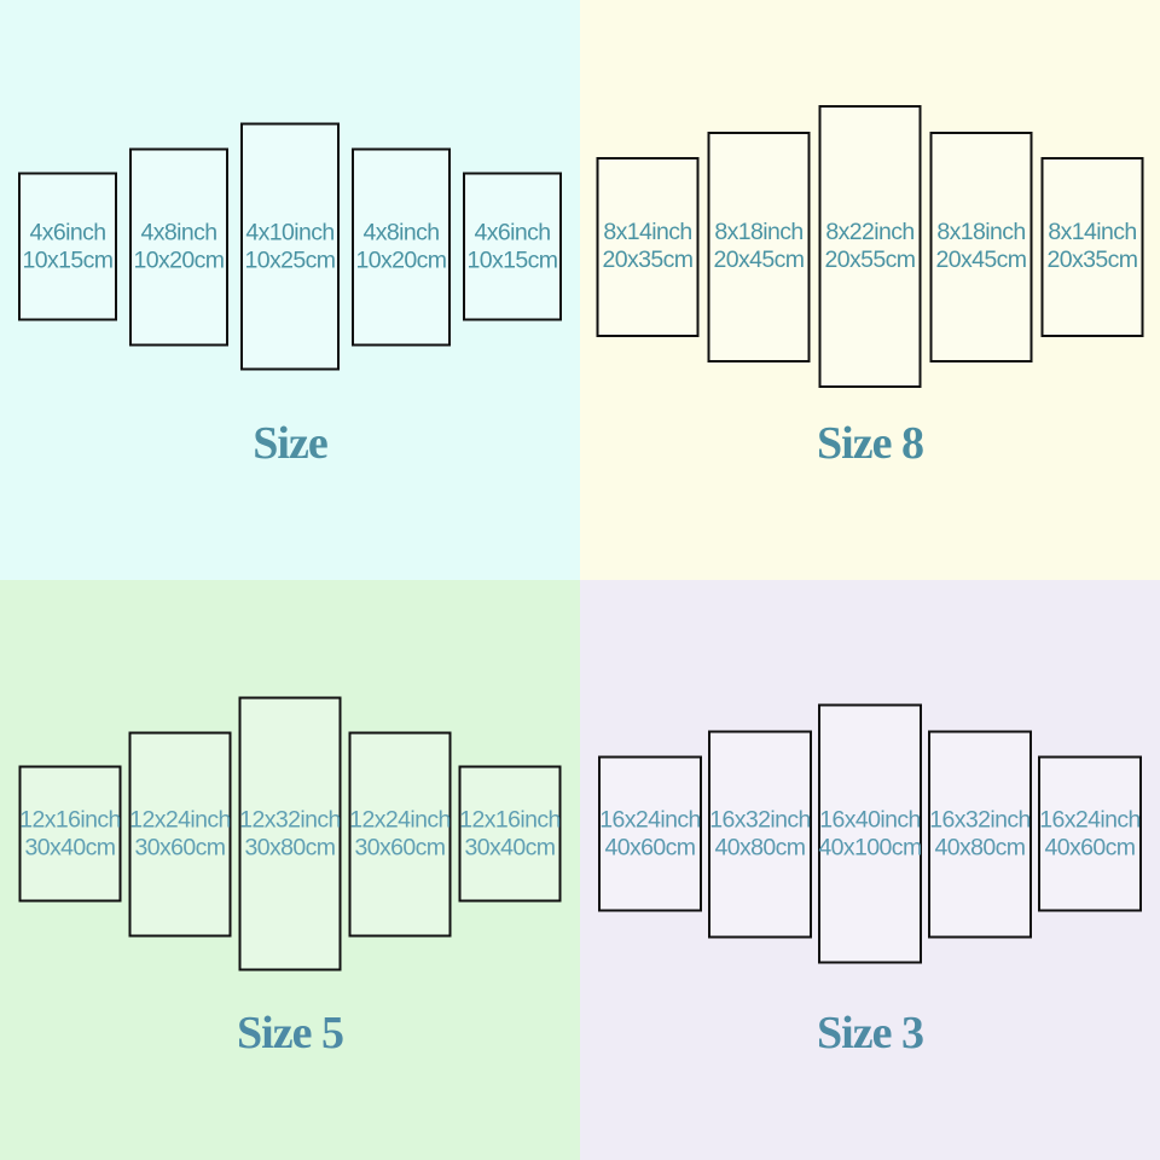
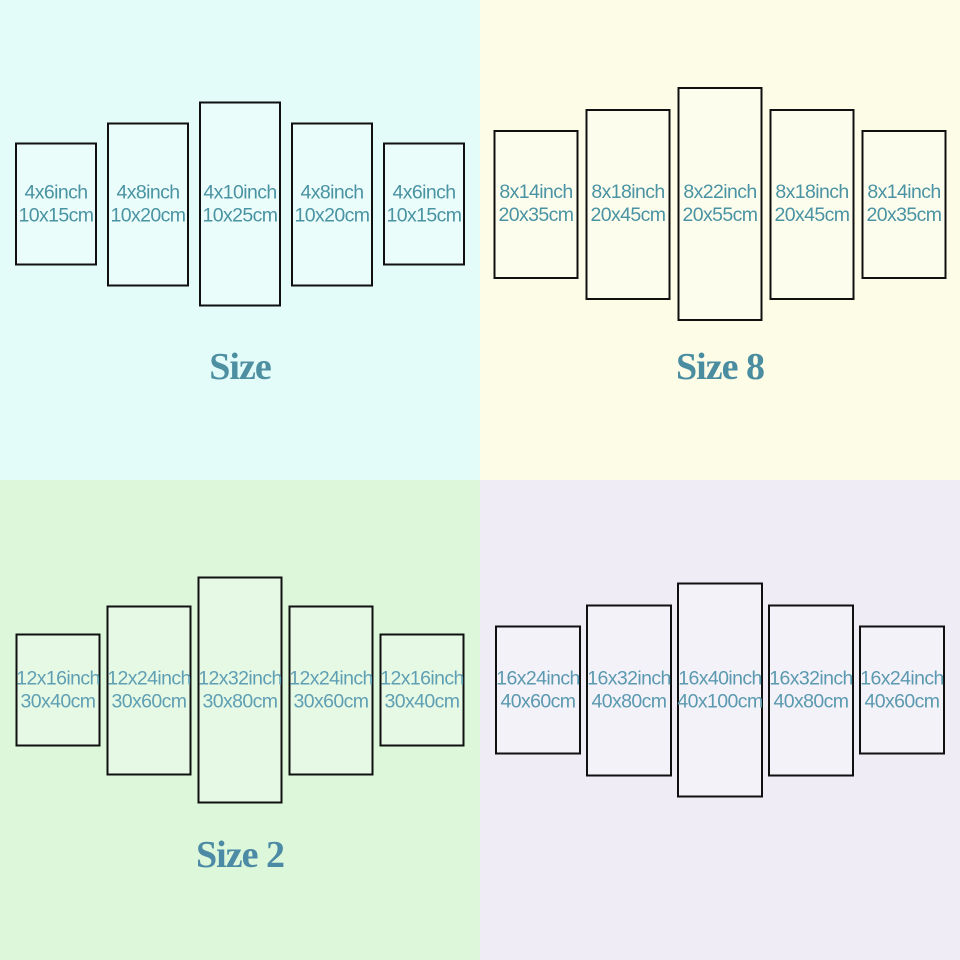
  4x6inch
  10x15cm
  4x8inch
  10x20cm
  4x10inch
  10x25cm
  4x8inch
  10x20cm
  4x6inch
  10x15cm
  Size
  8x14inch
  20x35cm
  8x18inch
  20x45cm
  8x22inch
  20x55cm
  8x18inch
  20x45cm
  8x14inch
  20x35cm
  Size 8
  12x16inch
  30x40cm
  12x24inch
  30x60cm
  12x32inch
  30x80cm
  12x24inch
  30x60cm
  12x16inch
  30x40cm
- Size 5
+ Size 2
  16x24inch
  40x60cm
  16x32inch
  40x80cm
  16x40inch
  40x100cm
  16x32inch
  40x80cm
  16x24inch
  40x60cm
- Size 3
